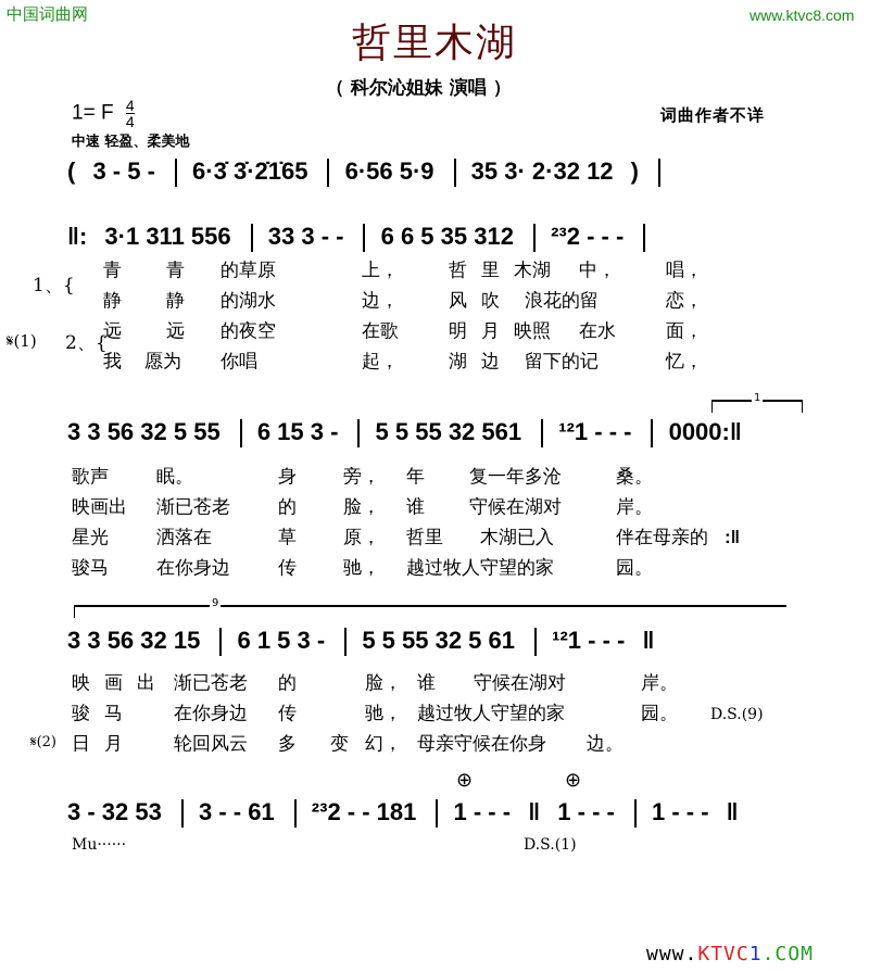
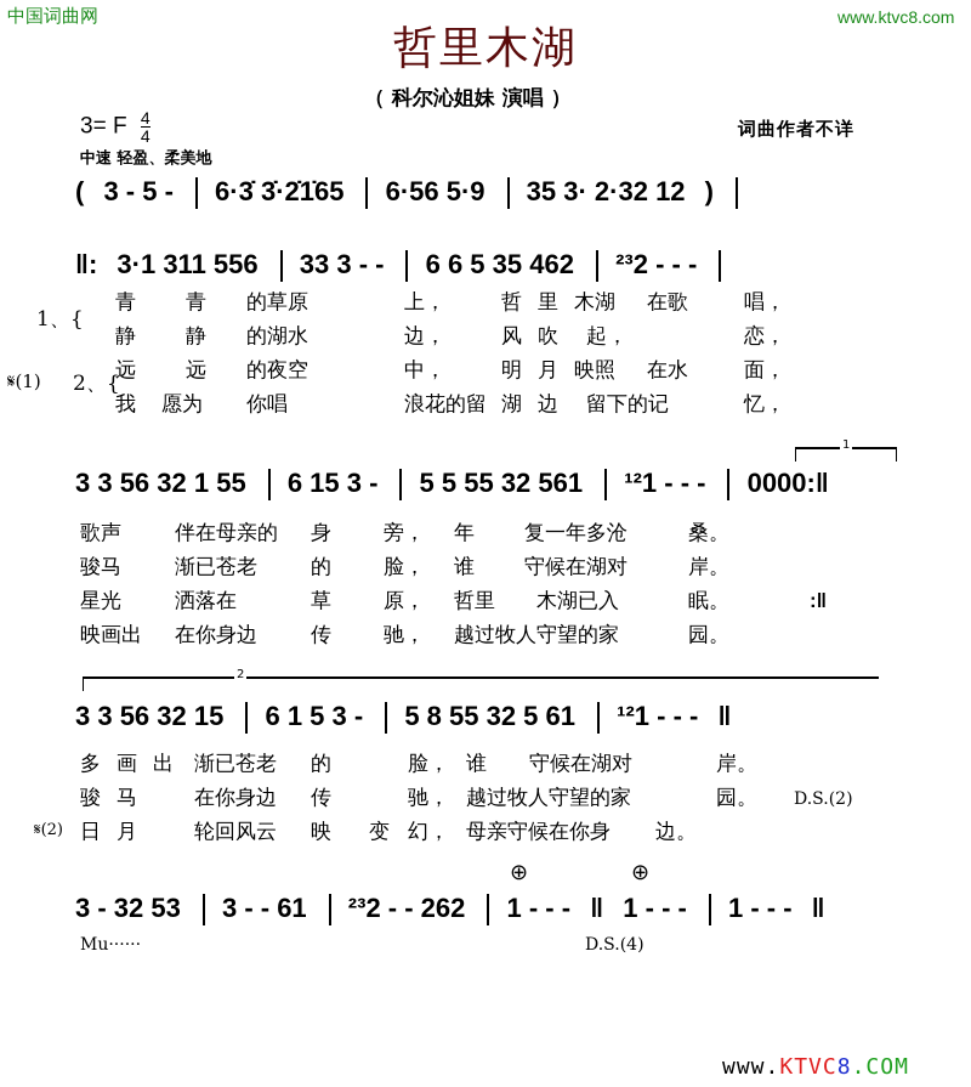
  中国词曲网
  www.ktvc8.com
  哲里木湖
  （ 科尔沁姐妹 演唱 ）
- 1= F 4
+ 3= F 4
  4
  中速 轻盈、柔美地
  词曲作者不详
  ( 3 - 5 - 6·3̇ 3̇·2̇1̇65 6·56 5·9 35 3· 2·32 12 )
- ‖: 3·1 311 556 33 3 - - 6 6 5 35 312 ²³2 - - -
+ ‖: 3·1 311 556 33 3 - - 6 6 5 35 462 ²³2 - - -
  1、{
  𝄋(1)
  2、{
- 青 青 的草原 上， 哲 里 木湖 中， 唱，
+ 青 青 的草原 上， 哲 里 木湖 在歌 唱，
- 静 静 的湖水 边， 风 吹 浪花的留 恋，
+ 静 静 的湖水 边， 风 吹 起， 恋，
- 远 远 的夜空 在歌 明 月 映照 在水 面，
+ 远 远 的夜空 中， 明 月 映照 在水 面，
- 我 愿为 你唱 起， 湖 边 留下的记 忆，
+ 我 愿为 你唱 浪花的留 湖 边 留下的记 忆，
  1
- 3 3 56 32 5 55 6 15 3 - 5 5 55 32 561 ¹²1 - - - 0000:‖
+ 3 3 56 32 1 55 6 15 3 - 5 5 55 32 561 ¹²1 - - - 0000:‖
- 歌声 眠。 身 旁， 年 复一年多沧 桑。
+ 歌声 伴在母亲的 身 旁， 年 复一年多沧 桑。
- 映画出 渐已苍老 的 脸， 谁 守候在湖对 岸。
+ 骏马 渐已苍老 的 脸， 谁 守候在湖对 岸。
- 星光 洒落在 草 原， 哲里 木湖已入 伴在母亲的 :‖
+ 星光 洒落在 草 原， 哲里 木湖已入 眠。 :‖
- 骏马 在你身边 传 驰， 越过牧人守望的家 园。
+ 映画出 在你身边 传 驰， 越过牧人守望的家 园。
- 9
+ 2
- 3 3 56 32 15 6 1 5 3 - 5 5 55 32 5 61 ¹²1 - - - ‖
+ 3 3 56 32 15 6 1 5 3 - 5 8 55 32 5 61 ¹²1 - - - ‖
- 映 画 出 渐已苍老 的 脸， 谁 守候在湖对 岸。
+ 多 画 出 渐已苍老 的 脸， 谁 守候在湖对 岸。
- 骏 马 在你身边 传 驰， 越过牧人守望的家 园。 D.S.(9)
+ 骏 马 在你身边 传 驰， 越过牧人守望的家 园。 D.S.(2)
  𝄋(2)
- 日 月 轮回风云 多 变 幻， 母亲守候在你身 边。
+ 日 月 轮回风云 映 变 幻， 母亲守候在你身 边。
  ⊕
  ⊕
- 3 - 32 53 3 - - 61 ²³2 - - 181 1 - - - ‖ 1 - - - 1 - - - ‖
+ 3 - 32 53 3 - - 61 ²³2 - - 262 1 - - - ‖ 1 - - - 1 - - - ‖
  Mu······
- D.S.(1)
+ D.S.(4)
- www.KTVC1.COM
+ www.KTVC8.COM
